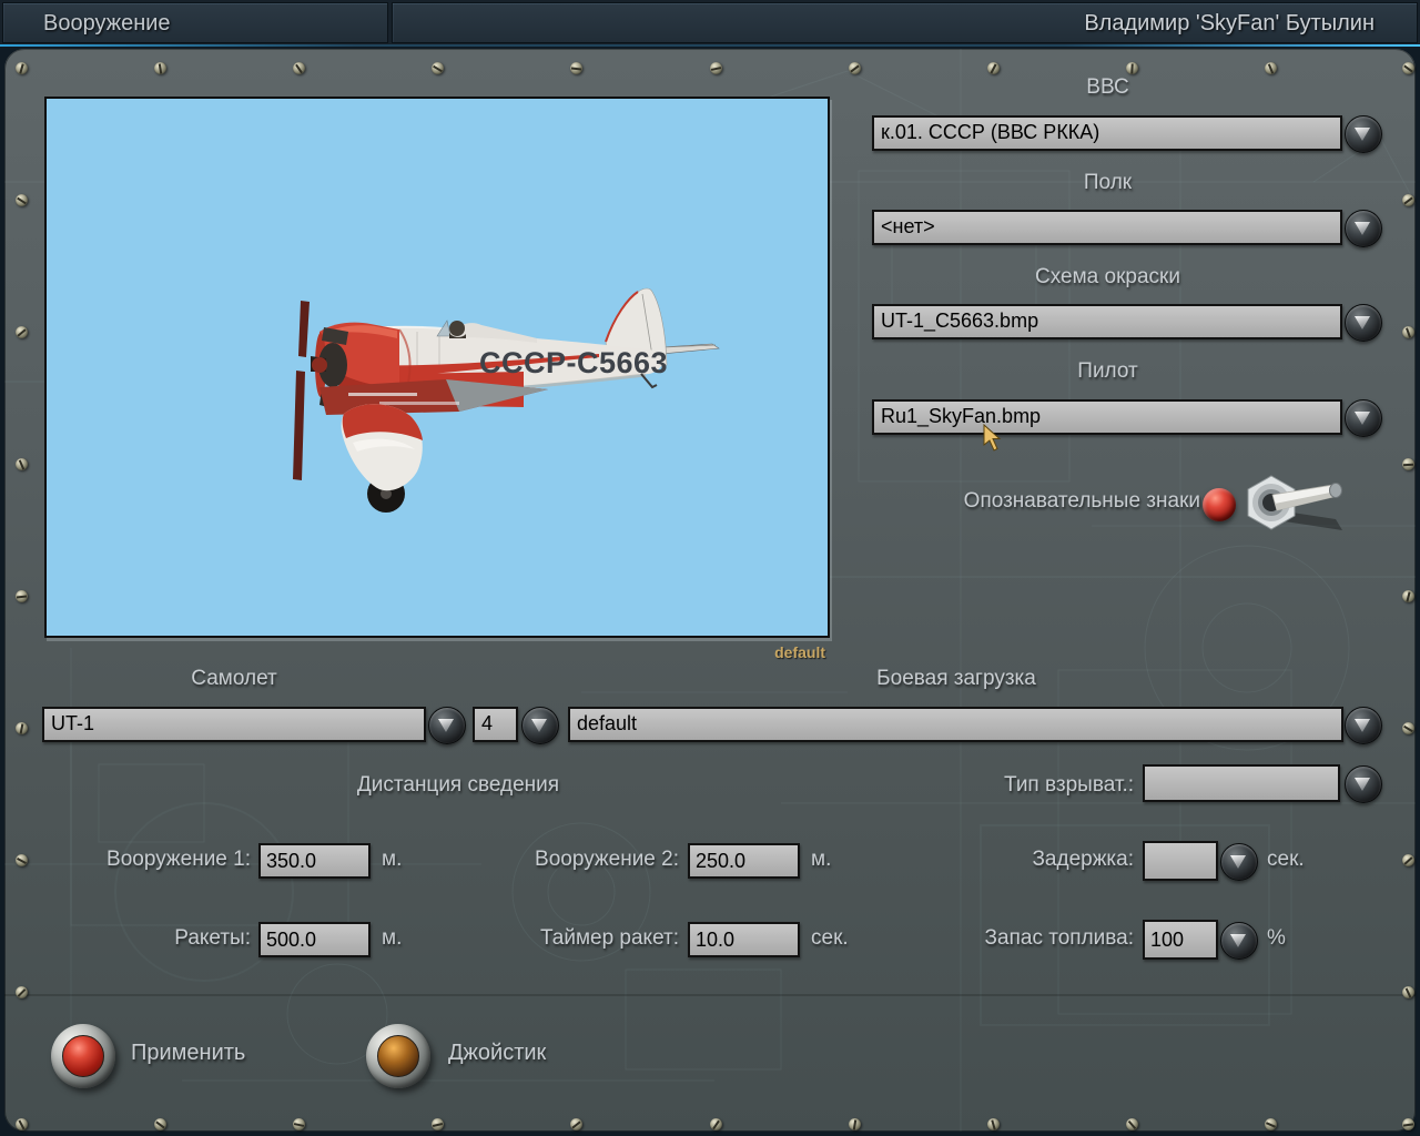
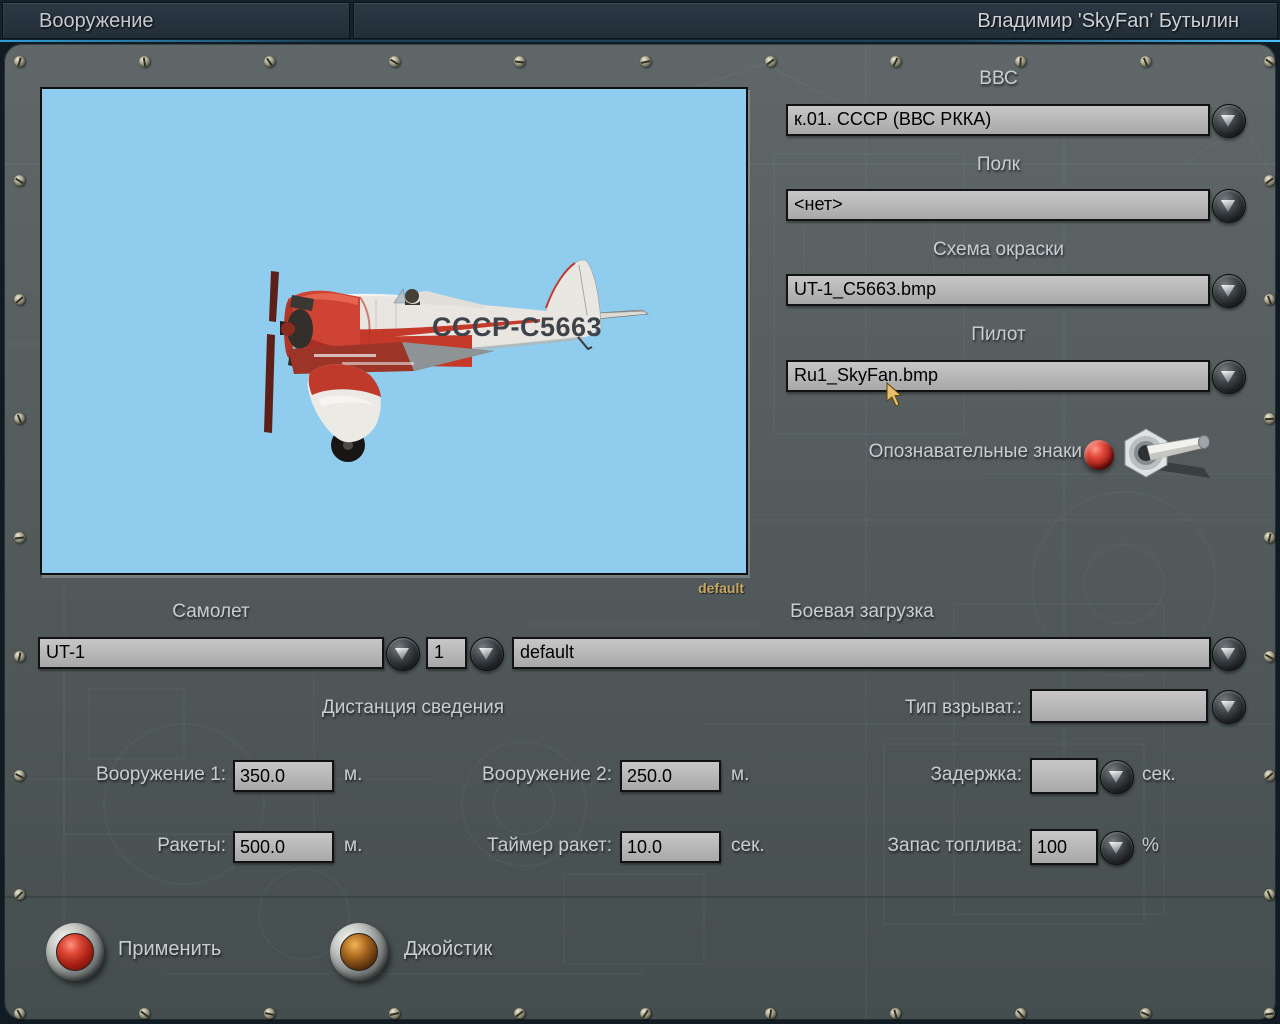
  Вооружение
  Владимир 'SkyFan' Бутылин
  СССР-С5663
  default
  ВВС
  к.01. СССР (ВВС РККА)
  Полк
  <нет>
  Схема окраски
  UT-1_C5663.bmp
  Пилот
  Ru1_SkyFan.bmp
  Опознавательные знаки
  Самолет
  Боевая загрузка
  UT-1
- 4
+ 1
  default
  Дистанция сведения
  Тип взрыват.:
  Вооружение 1:
  350.0
  м.
  Вооружение 2:
  250.0
  м.
  Задержка:
  сек.
  Ракеты:
  500.0
  м.
  Таймер ракет:
  10.0
  сек.
  Запас топлива:
  100
  %
  Применить
  Джойстик
